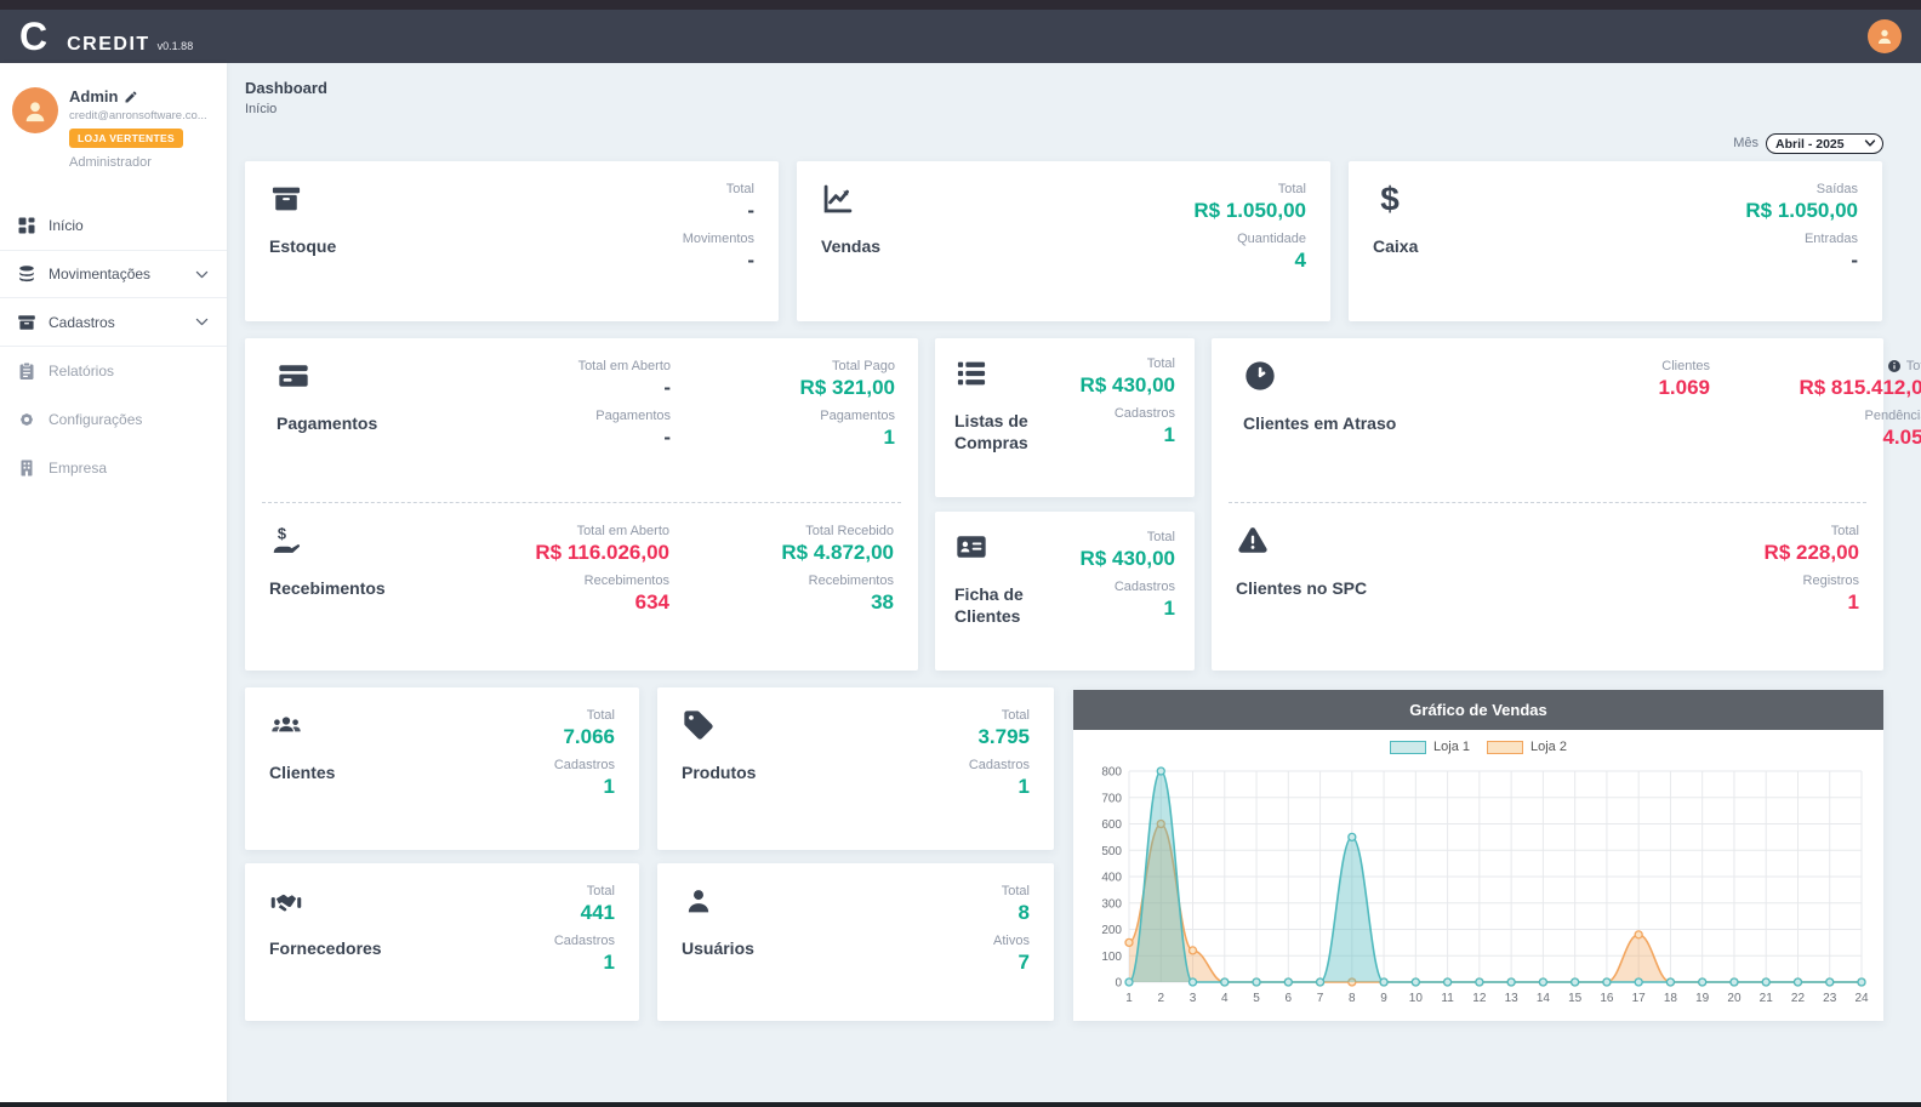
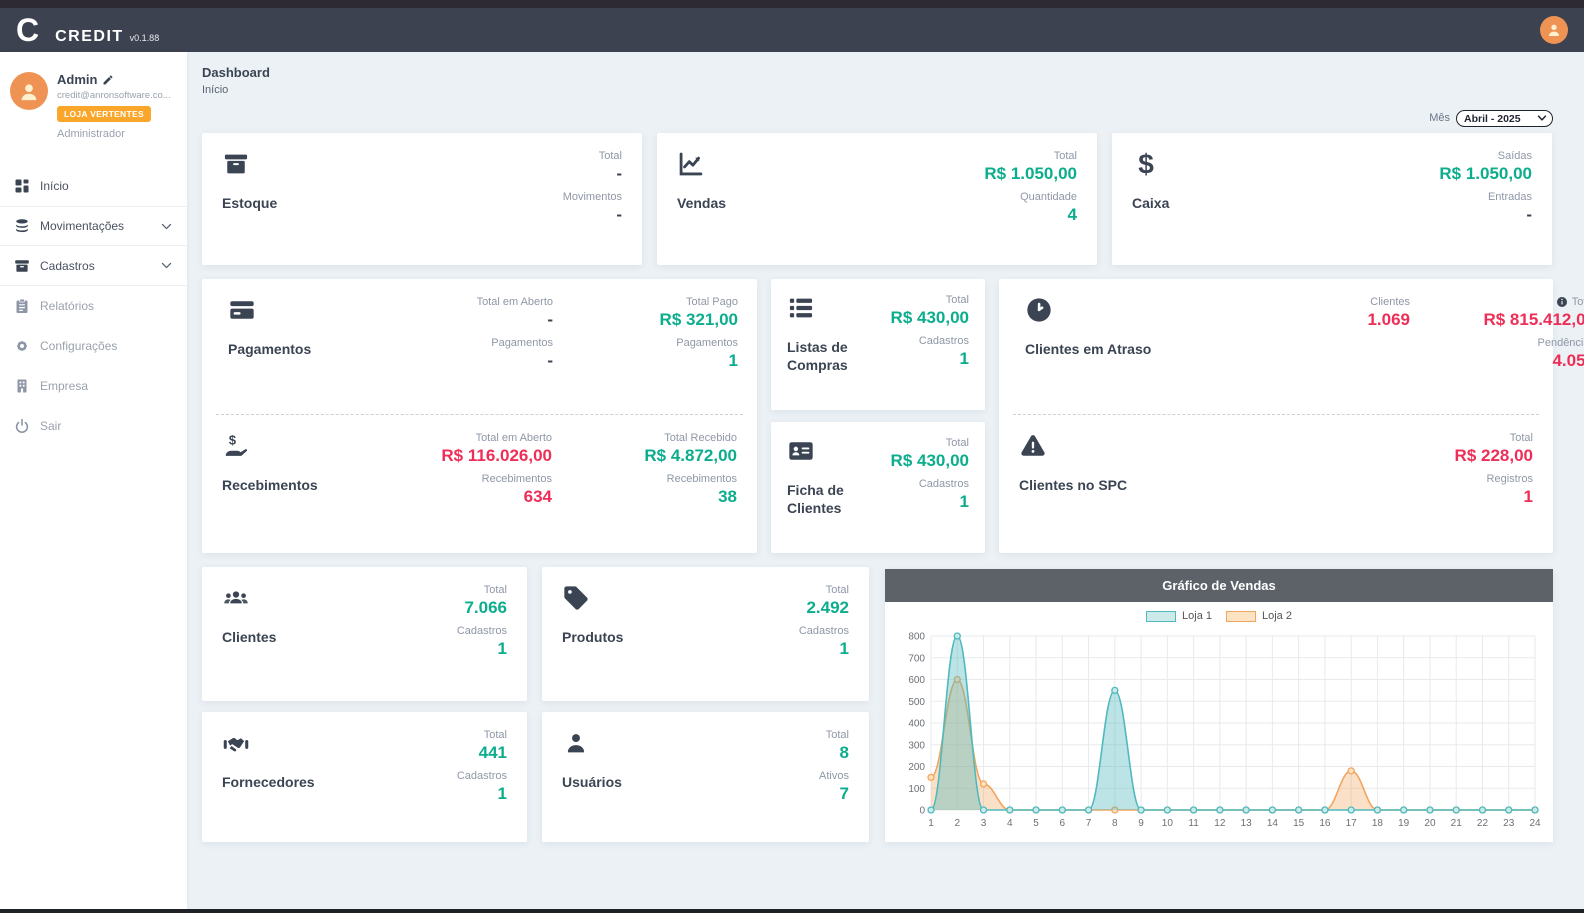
  C
  CREDIT
  v0.1.88
  Admin
  credit@anronsoftware.co...
  LOJA VERTENTES
  Administrador
  Início
  Movimentações
  Cadastros
  Relatórios
  Configurações
  Empresa
+ Sair
  Dashboard
  Início
  Mês
  Abril - 2025
  Estoque
  Total
  -
  Movimentos
  -
  Vendas
  Total
  R$ 1.050,00
  Quantidade
  4
  $
  Caixa
  Saídas
  R$ 1.050,00
  Entradas
  -
  Pagamentos
  Total em Aberto
  -
  Pagamentos
  -
  Total Pago
  R$ 321,00
  Pagamentos
  1
  $
  Recebimentos
  Total em Aberto
  R$ 116.026,00
  Recebimentos
  634
  Total Recebido
  R$ 4.872,00
  Recebimentos
  38
  Listas de Compras
  Total
  R$ 430,00
  Cadastros
  1
  Ficha de Clientes
  Total
  R$ 430,00
  Cadastros
  1
  Clientes em Atraso
  Clientes
  1.069
  R$ 815.412,0
  Pendênci
  4.05
  Clientes no SPC
  Total
  R$ 228,00
  Registros
  1
  Clientes
  Total
  7.066
  Cadastros
  1
  Produtos
  Total
- 3.795
+ 2.492
  Cadastros
  1
  Fornecedores
  Total
  441
  Cadastros
  1
  Usuários
  Total
  8
  Ativos
  7
  Gráfico de Vendas
  Loja 1
  Loja 2
  0
  100
  200
  300
  400
  500
  600
  700
  800
  1
  2
  3
  4
  5
  6
  7
  8
  9
  10
  11
  12
  13
  14
  15
  16
  17
  18
  19
  20
  21
  22
  23
  24
